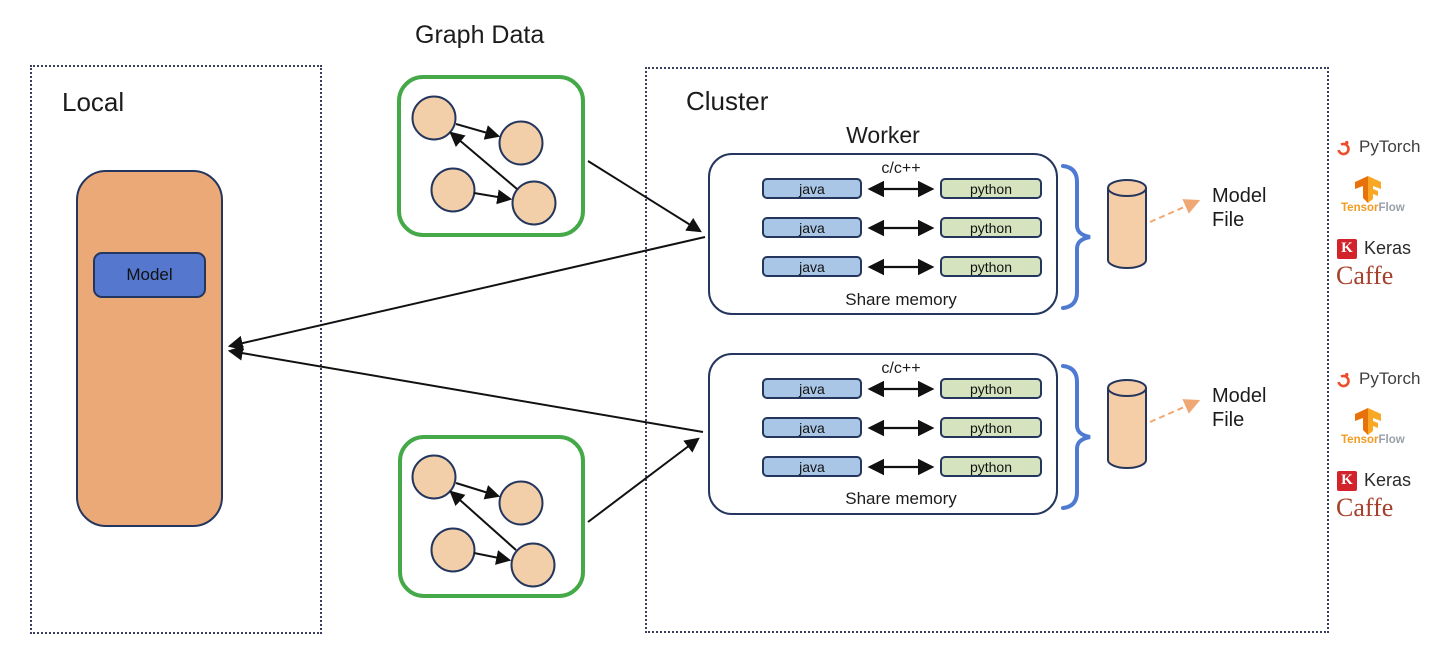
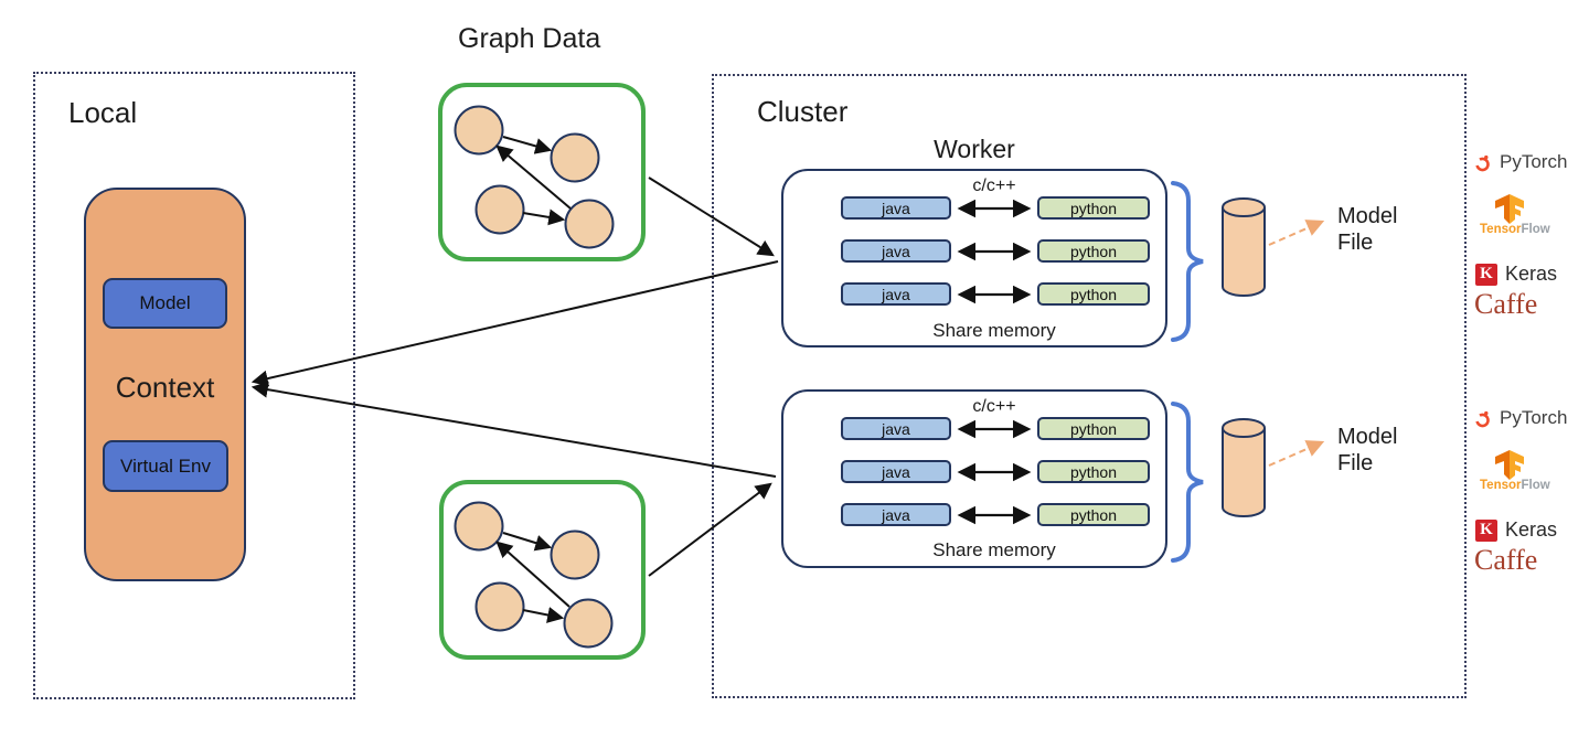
  Graph Data
  Local
  Cluster
  Worker
  Model
+ Context
+ Virtual Env
  c/c++
  java
  python
  java
  python
  java
  python
  Share memory
  Model
  File
  c/c++
  java
  python
  java
  python
  java
  python
  Share memory
  Model
  File
  PyTorch
  TensorFlow
  K
  Keras
  Caffe
  PyTorch
  TensorFlow
  K
  Keras
  Caffe
